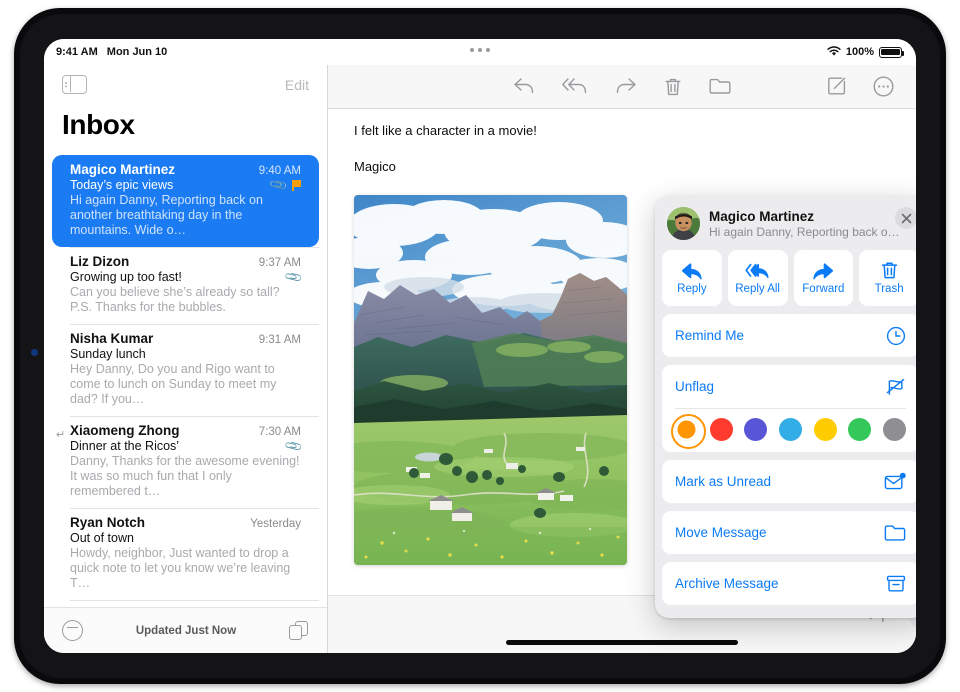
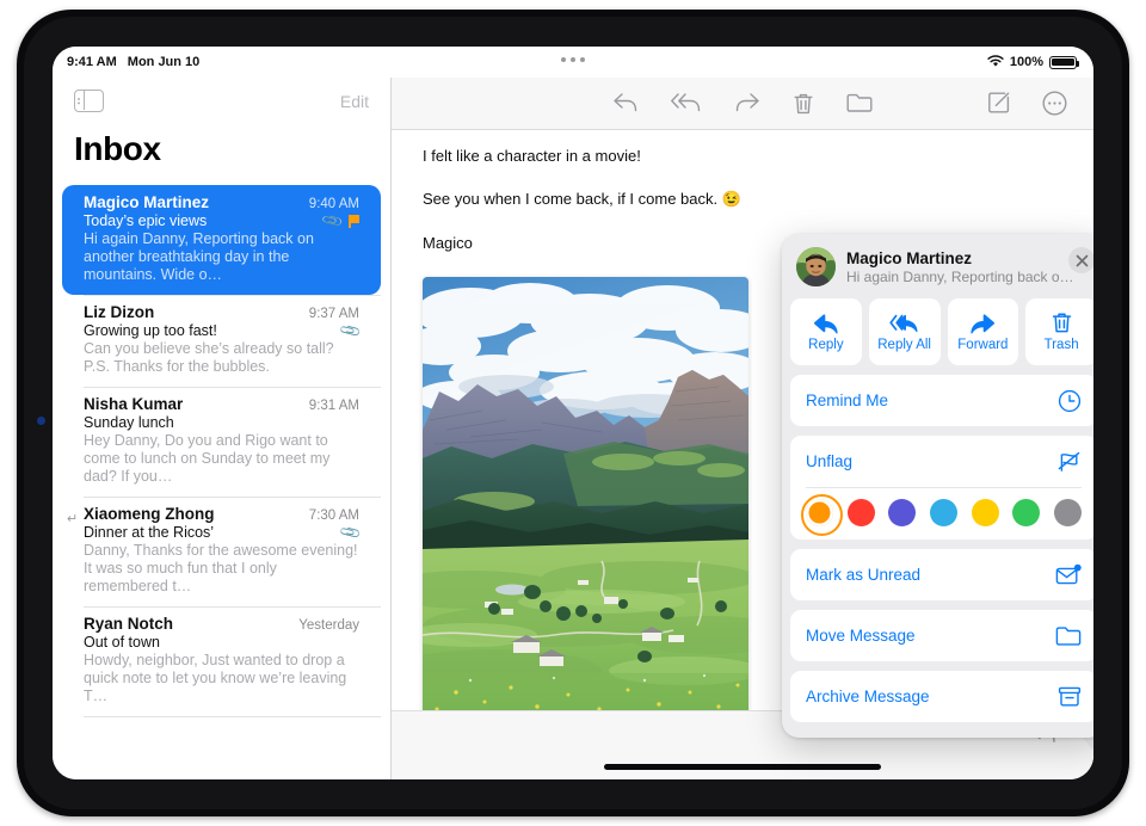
  9:41 AM
  Mon Jun 10
  100%
  Edit
  Inbox
  Magico Martinez
  9:40 AM
  Today’s epic views
  Hi again Danny, Reporting back on another breathtaking day in the mountains. Wide o…
  Liz Dizon
  9:37 AM
  Growing up too fast!
  Can you believe she’s already so tall? P.S. Thanks for the bubbles.
  Nisha Kumar
  9:31 AM
  Sunday lunch
  Hey Danny, Do you and Rigo want to come to lunch on Sunday to meet my dad? If you…
  ↵
  Xiaomeng Zhong
  7:30 AM
  Dinner at the Ricos’
  Danny, Thanks for the awesome evening! It was so much fun that I only remembered t…
  Ryan Notch
  Yesterday
  Out of town
  Howdy, neighbor, Just wanted to drop a quick note to let you know we’re leaving T…
- Updated Just Now
  I felt like a character in a movie!
+ See you when I come back, if I come back. 😉
  Magico
  Magico Martinez
  Hi again Danny, Reporting back o…
  Reply
  Reply All
  Forward
  Trash
  Remind Me
  Unflag
  Mark as Unread
  Move Message
  Archive Message
